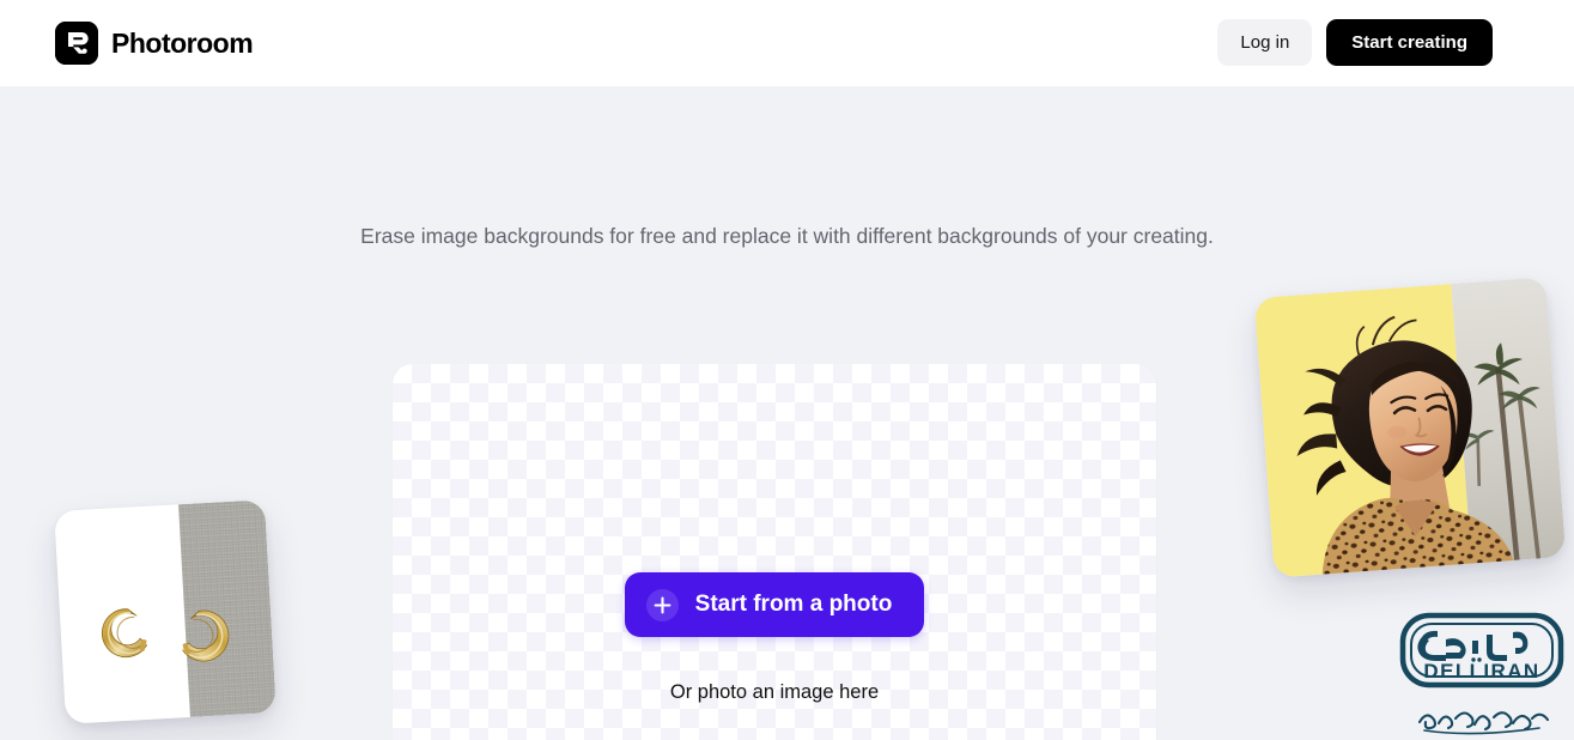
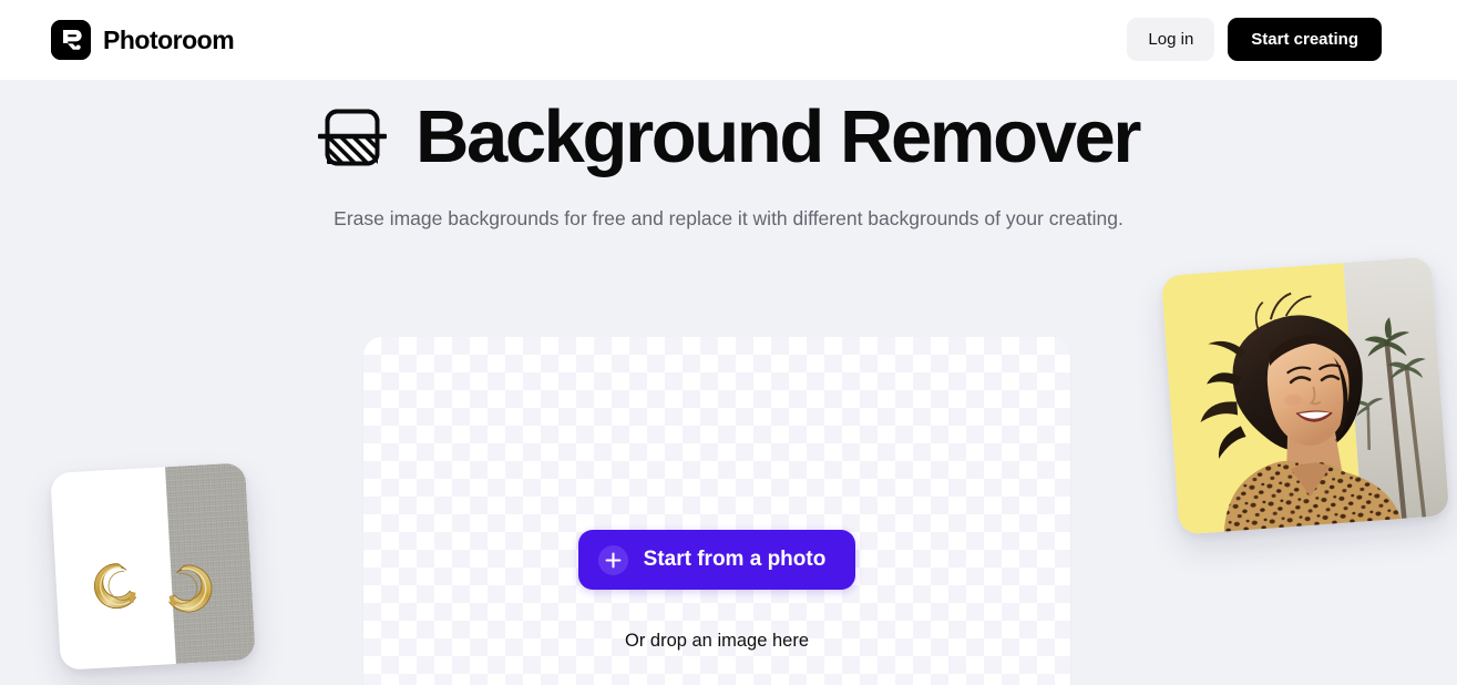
  Photoroom
  Log in
  Start creating
+ Background Remover
  Erase image backgrounds for free and replace it with different backgrounds of your creating.
  Start from a photo
- Or photo an image here
+ Or drop an image here
- DELLIRAN
